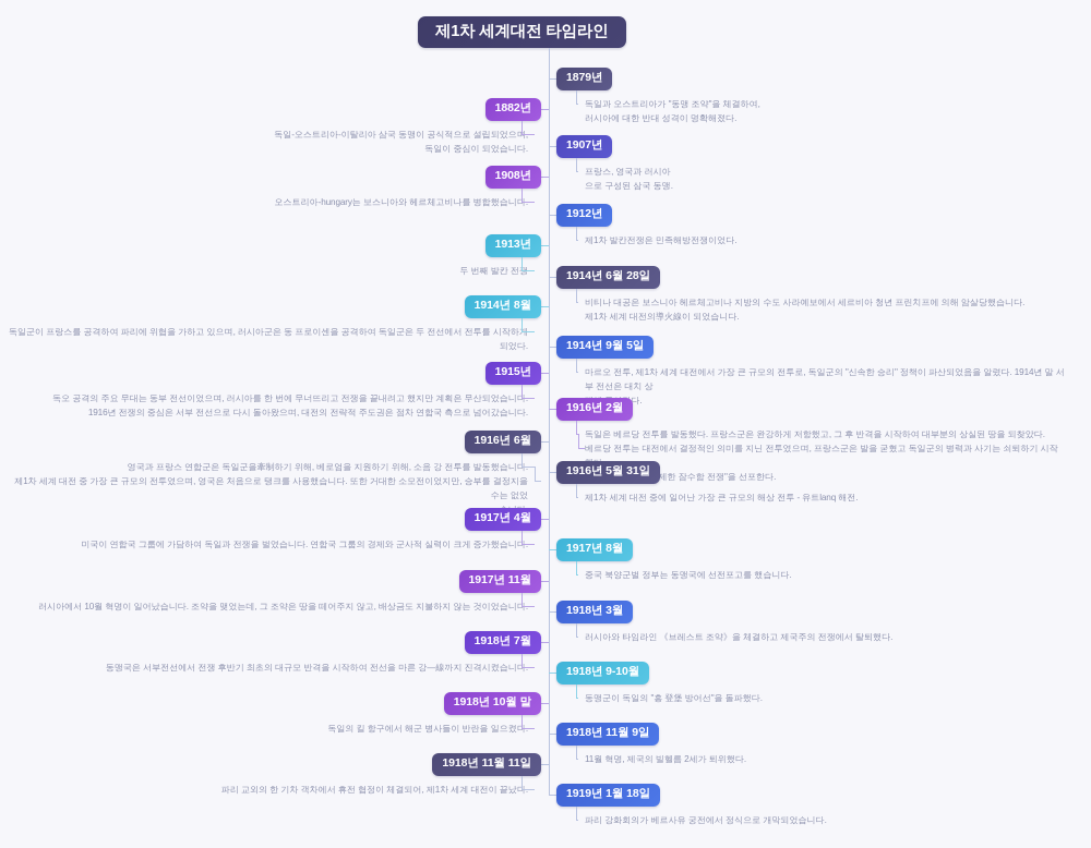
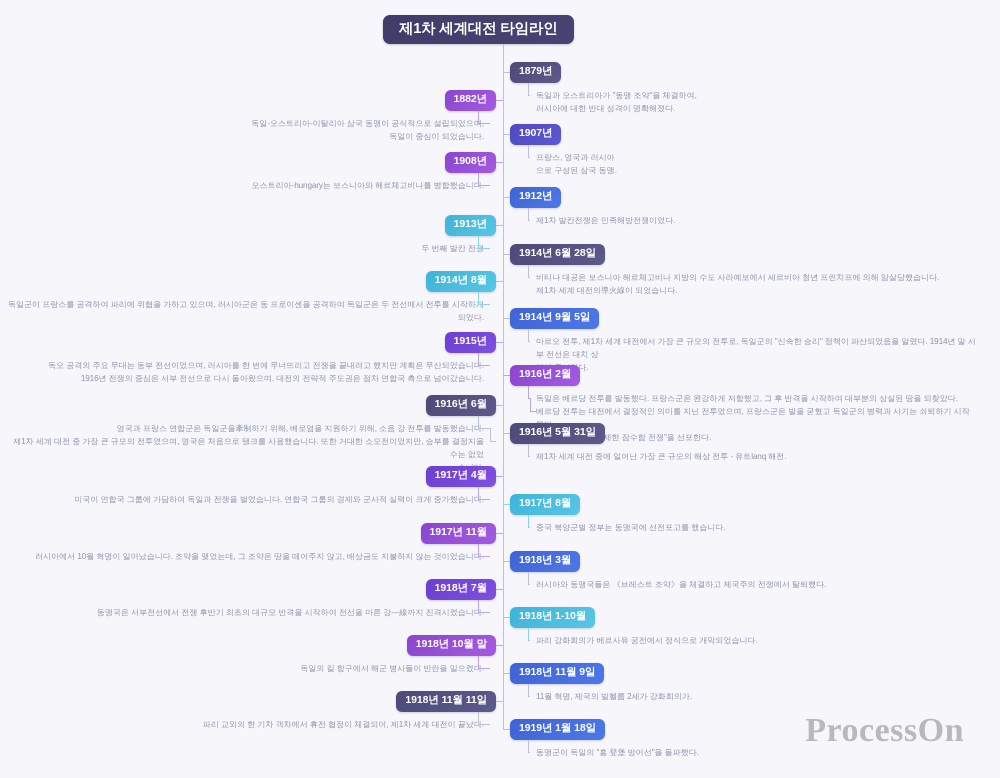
  제1차 세계대전 타임라인
  1879년
  독일과 오스트리아가 "동맹 조약"을 체결하여,
  러시아에 대한 반대 성격이 명확해졌다.
  1882년
  독일-오스트리아-이탈리아 삼국 동맹이 공식적으로 설립되었으
  독일이 중심이 되었습니다.
  1907년
  프랑스, 영국과 러시아
  으로 구성된 삼국 동맹.
  1908년
  오스트리아-hungary는 보스니아와 헤르체고비나를 병합했습니
  1912년
  제1차 발칸전쟁은 민족해방전쟁이었다.
  1913년
  두 번째 발칸 전
  1914년 6월 28일
  비티나 대공은 보스니아 헤르체고비나 지방의 수도 사라예보에서 세르비아 청년 프린치프에 의해 암살당했습니다.
  제1차 세계 대전의導火線이 되었습니다.
  1914년 8월
  독일군이 프랑스를 공격하여 파리에 위협을 가하고 있으며, 러시아군은 동 프로이센을 공격하여 독일군은 두 전선에서 전투를 시작하 되었다.
  1914년 9월 5일
  마르오 전투, 제1차 세계 대전에서 가장 큰 규모의 전투로, 독일군의 "신속한 승리" 정책이 파산되었음을 알렸다. 1914년 말 서부 전선은 대치 상
  1915년
  독오 공격의 주요 무대는 동부 전선이었으며, 러시아를 한 번에 무너뜨리고 전쟁을 끝내려고 했지만 계획은 무산되었습니
  1916년 전쟁의 중심은 서부 전선으로 다시 돌아왔으며, 대전의 전략적 주도권은 점차 연합국 측으로 넘어갔습니다.
  1916년 2월
  독일은 베르당 전투를 발동했다. 프랑스군은 완강하게 저항했고, 그 후 반격을 시작하여 대부분의 상실된 땅을 되찾았다.
  베르당 전투는 대전에서 결정적인 의미를 지닌 전투였으며, 프랑스군은 발을 굳혔고 독일군의 병력과 사기는 쇠퇴하기 시작
  1916년 6월
  영국과 프랑스 연합군은 독일군을牽制하기 위해, 베로엄을 지원하기 위해, 소음 강 전투를 발동했습니
  제1차 세계 대전 중 가장 큰 규모의 전투였으며, 영국은 처음으로 탱크를 사용했습니다. 또한 거대한 소모전이었지만, 승부를 결정지을 수는 없었
  1916년 5월 31일
  제1차 세계 대전 중에 일어난 가장 큰 규모의 해상 전투 - 유트lanq 해전.
  1917년 4월
  미국이 연합국 그룹에 가담하여 독일과 전쟁을 벌였습니다. 연합국 그룹의 경제와 군사적 실력이 크게 증가했습니
  1917년 8월
  중국 북양군벌 정부는 동맹국에 선전포고를 했습니다.
  1917년 11월
  러시아에서 10월 혁명이 일어났습니다. 조약을 맺었는데, 그 조약은 땅을 떼어주지 않고, 배상금도 지불하지 않는 것이었습니
  1918년 3월
- 러시아와 타임라인 《브레스트 조약》을 체결하고 제국주의 전쟁에서 탈퇴했다.
+ 러시아와 동맹국들은 《브레스트 조약》을 체결하고 제국주의 전쟁에서 탈퇴했다.
  1918년 7월
  동맹국은 서부전선에서 전쟁 후반기 최초의 대규모 반격을 시작하여 전선을 마른 강—線까지 진격시켰습니
- 1918년 9-10월
+ 1918년 1-10월
- 동맹군이 독일의 "흥 登堡 방어선"을 돌파했다.
+ 파리 강화회의가 베르사유 궁전에서 정식으로 개막되었습니다.
  1918년 10월 말
  독일의 킬 항구에서 해군 병사들이 반란을 일으켰
  1918년 11월 9일
- 11월 혁명, 제국의 빌헬름 2세가 퇴위했다.
+ 11월 혁명, 제국의 빌헬름 2세가 강화회의가.
  1918년 11월 11일
  파리 교외의 한 기차 객차에서 휴전 협정이 체결되어, 제1차 세계 대전이 끝났
  1919년 1월 18일
- 파리 강화회의가 베르사유 궁전에서 정식으로 개막되었습니다.
+ 동맹군이 독일의 "흥 登堡 방어선"을 돌파했다.
+ ProcessOn
